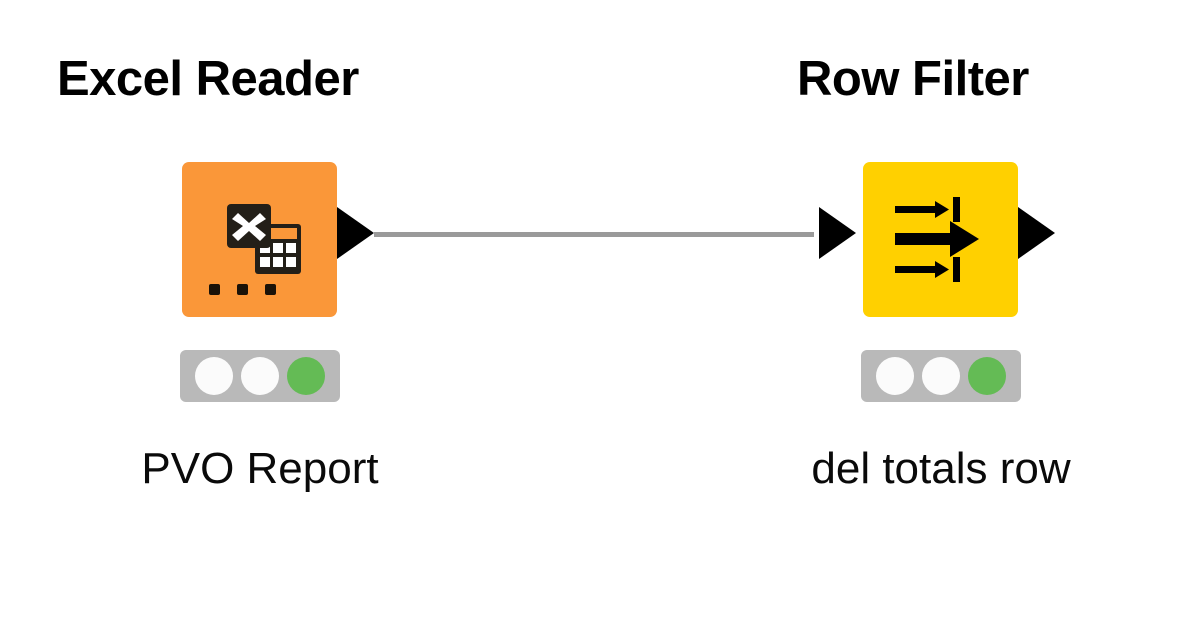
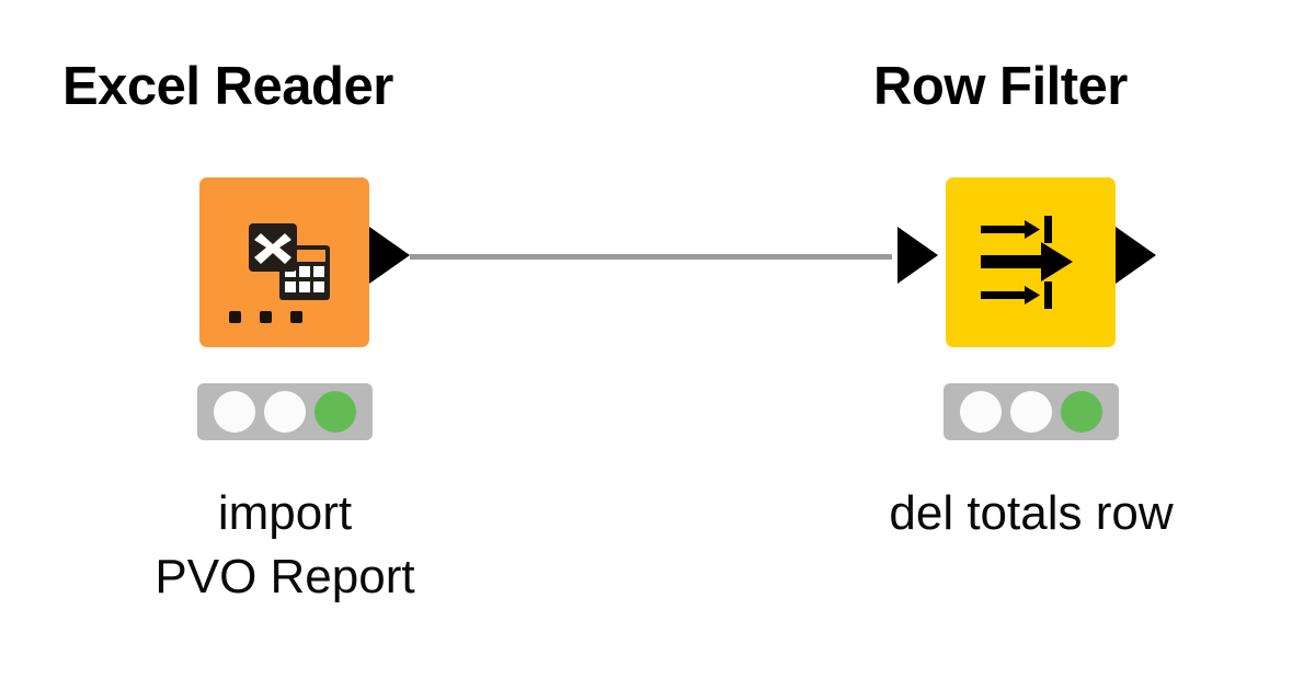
  Excel Reader
+ import
  PVO Report
  Row Filter
  del totals row
